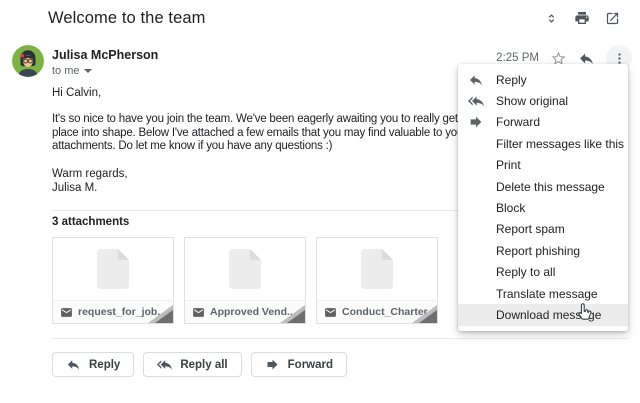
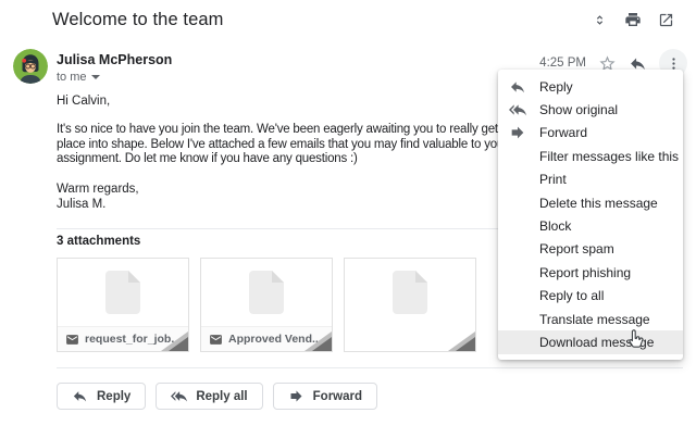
  Welcome to the team
  Julisa McPherson
  to me
- 2:25 PM
+ 4:25 PM
  Hi Calvin,
  It's so nice to have you join the team. We've been eagerly awaiting you to really get
  place into shape. Below I've attached a few emails that you may find valuable to yo
- attachments. Do let me know if you have any questions :)
+ assignment. Do let me know if you have any questions :)
  Warm regards,
  Julisa M.
  3 attachments
  request_for_job..
  Approved Vend...
- Conduct_Charter
  Reply
  Reply all
  Forward
  Reply
  Show original
  Forward
  Filter messages like this
  Print
  Delete this message
  Block
  Report spam
  Report phishing
  Reply to all
  Translate message
  Download messge
